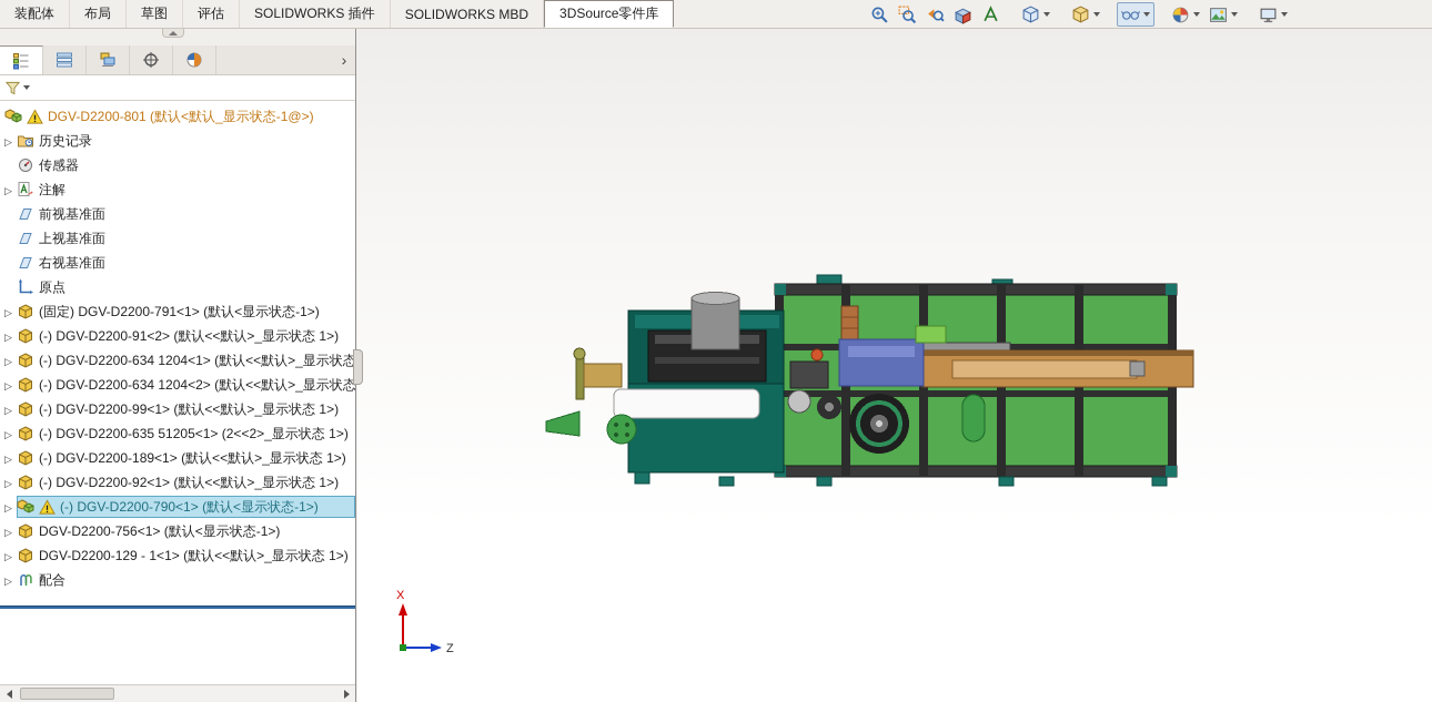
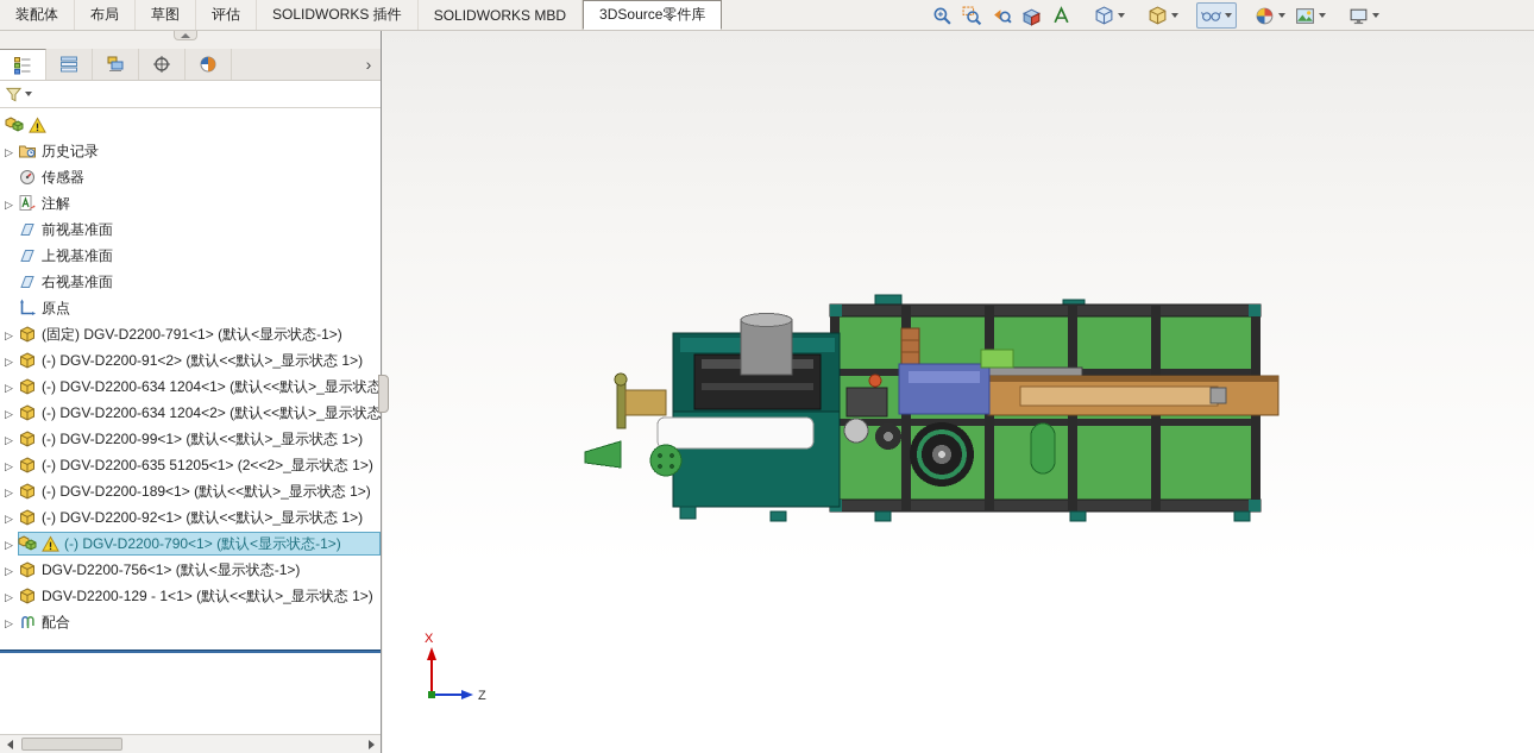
  装配体
  布局
  草图
  评估
  SOLIDWORKS 插件
  SOLIDWORKS MBD
  3DSource零件库
  ›
- DGV-D2200-801 (默认<默认_显示状态-1@>)
  历史记录
  传感器
  注解
  前视基准面
  上视基准面
  右视基准面
  原点
  (固定) DGV-D2200-791<1> (默认<显示状态-1>)
  (-) DGV-D2200-91<2> (默认<<默认>_显示状态 1>)
  (-) DGV-D2200-634 1204<1> (默认<<默认>_显示状态
  (-) DGV-D2200-634 1204<2> (默认<<默认>_显示状态
  (-) DGV-D2200-99<1> (默认<<默认>_显示状态 1>)
  (-) DGV-D2200-635 51205<1> (2<<2>_显示状态 1>)
  (-) DGV-D2200-189<1> (默认<<默认>_显示状态 1>)
  (-) DGV-D2200-92<1> (默认<<默认>_显示状态 1>)
  (-) DGV-D2200-790<1> (默认<显示状态-1>)
  DGV-D2200-756<1> (默认<显示状态-1>)
  DGV-D2200-129 - 1<1> (默认<<默认>_显示状态 1>)
  配合
  X
  Z
